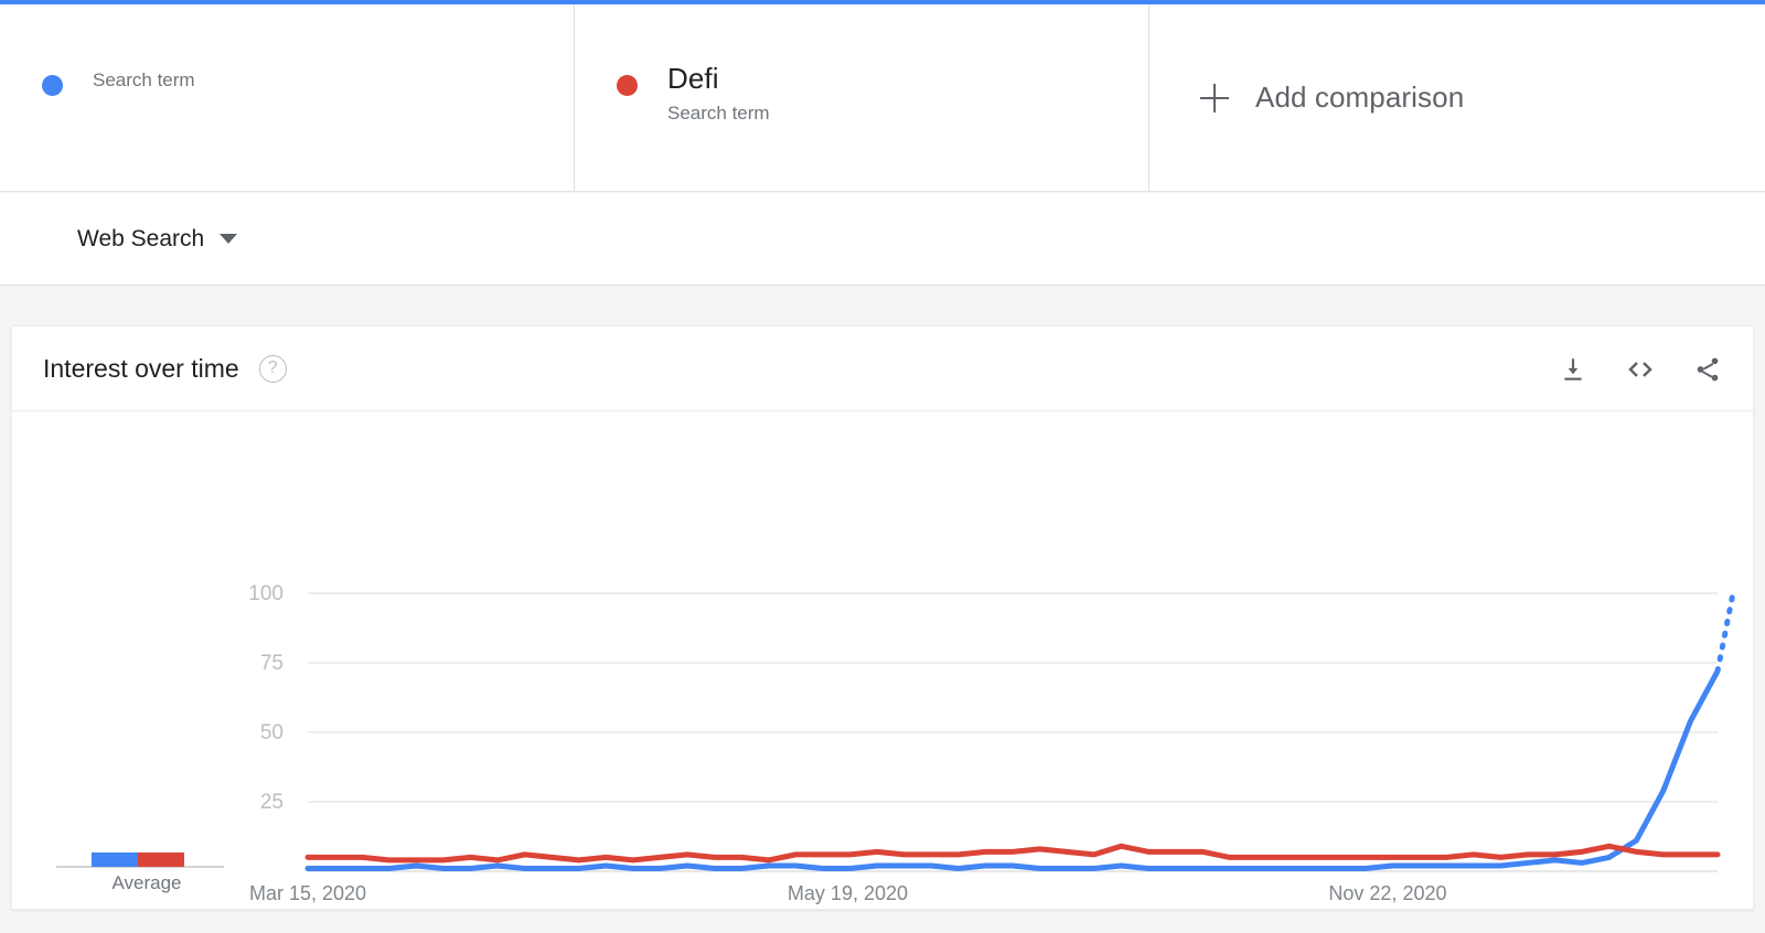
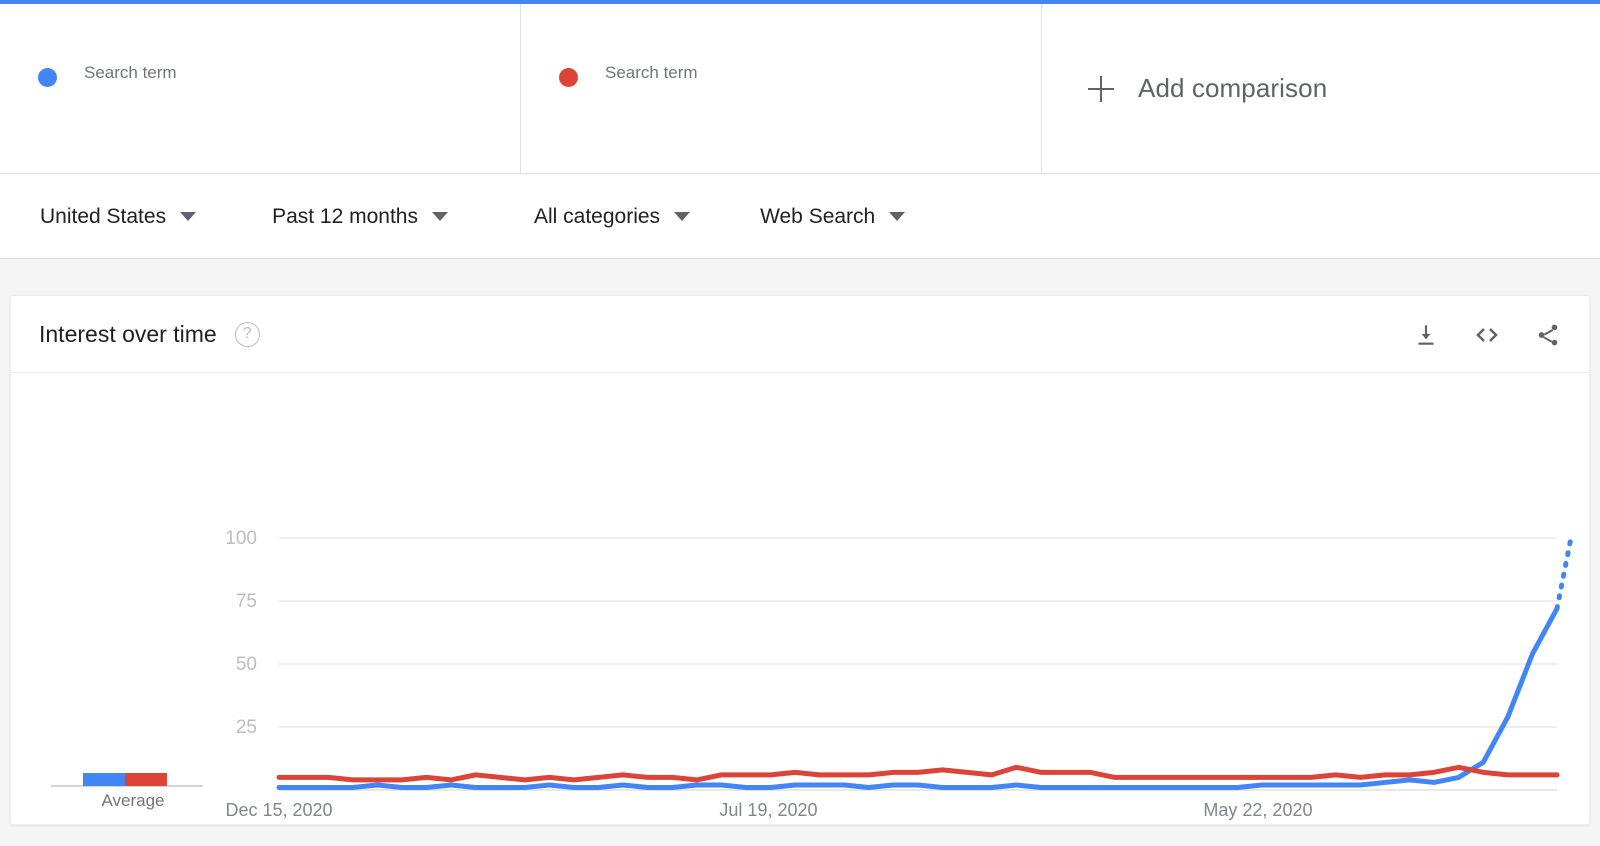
  Search term
- Defi
  Search term
  Add comparison
+ United States
+ Past 12 months
+ All categories
  Web Search
  Interest over time
  ?
  100
  75
  50
  25
- Mar 15, 2020
+ Dec 15, 2020
- May 19, 2020
+ Jul 19, 2020
- Nov 22, 2020
+ May 22, 2020
  Average
